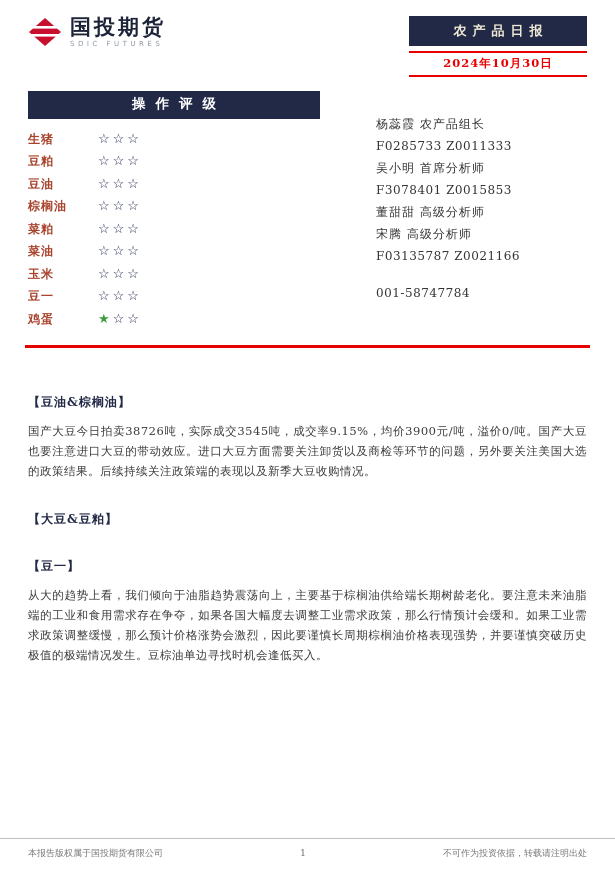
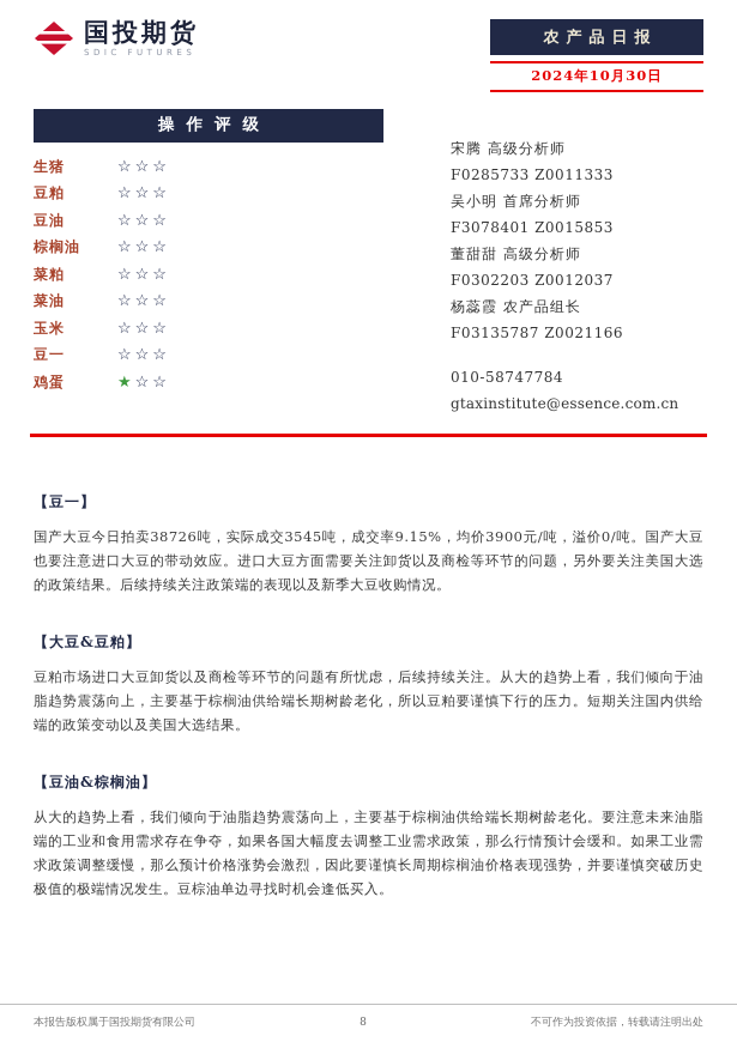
  国投期货
  SDIC FUTURES
  农产品日报
  2024年10月30日
  操作评级
  生猪
  ☆☆☆
  豆粕
  ☆☆☆
  豆油
  ☆☆☆
  棕榈油
  ☆☆☆
  菜粕
  ☆☆☆
  菜油
  ☆☆☆
  玉米
  ☆☆☆
  豆一
  ☆☆☆
  鸡蛋
  ★☆☆
- 杨蕊霞 农产品组长
+ 宋腾 高级分析师
  F0285733 Z0011333
  吴小明 首席分析师
  F3078401 Z0015853
  董甜甜 高级分析师
+ F0302203 Z0012037
- 宋腾 高级分析师
+ 杨蕊霞 农产品组长
  F03135787 Z0021166
- 001-58747784
+ 010-58747784
+ gtaxinstitute@essence.com.cn
- 【豆油&棕榈油】
+ 【豆一】
  国产大豆今日拍卖38726吨，实际成交3545吨，成交率9.15%，均价3900元/吨，溢价0/吨。国产大豆也要注意进口大豆的带动效应。进口大豆方面需要关注卸货以及商检等环节的问题，另外要关注美国大选的政策结果。后续持续关注政策端的表现以及新季大豆收购情况。
  【大豆&豆粕】
+ 豆粕市场进口大豆卸货以及商检等环节的问题有所忧虑，后续持续关注。从大的趋势上看，我们倾向于油脂趋势震荡向上，主要基于棕榈油供给端长期树龄老化，所以豆粕要谨慎下行的压力。短期关注国内供给端的政策变动以及美国大选结果。
- 【豆一】
+ 【豆油&棕榈油】
  从大的趋势上看，我们倾向于油脂趋势震荡向上，主要基于棕榈油供给端长期树龄老化。要注意未来油脂端的工业和食用需求存在争夺，如果各国大幅度去调整工业需求政策，那么行情预计会缓和。如果工业需求政策调整缓慢，那么预计价格涨势会激烈，因此要谨慎长周期棕榈油价格表现强势，并要谨慎突破历史极值的极端情况发生。豆棕油单边寻找时机会逢低买入。
  本报告版权属于国投期货有限公司
- 1
+ 8
  不可作为投资依据，转载请注明出处
